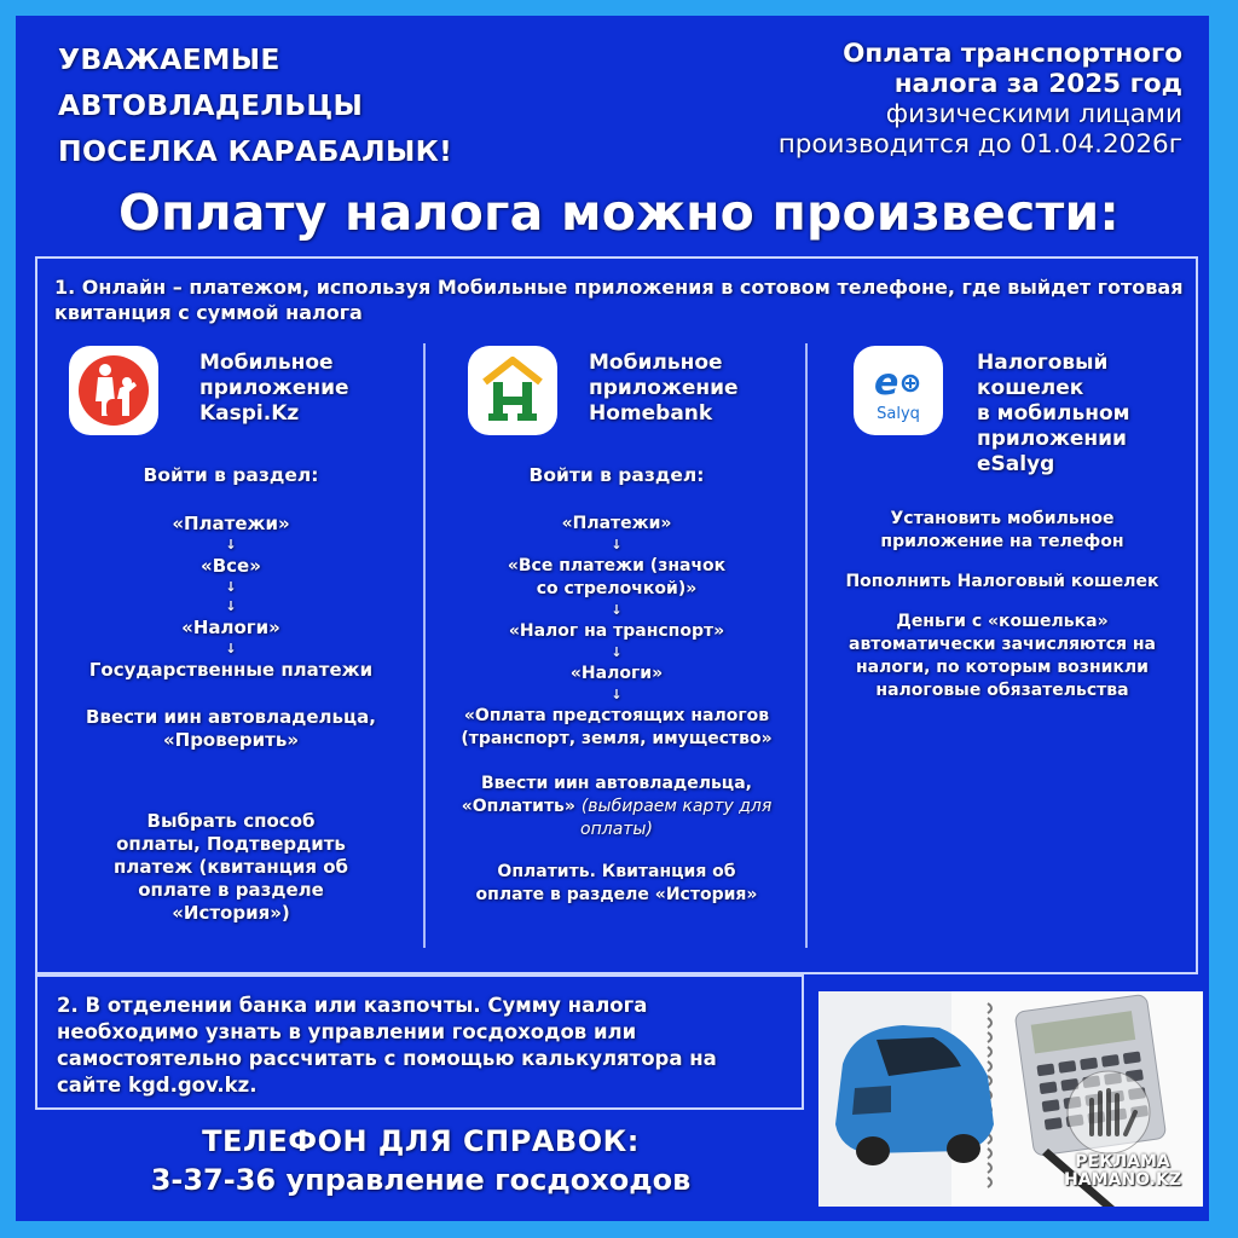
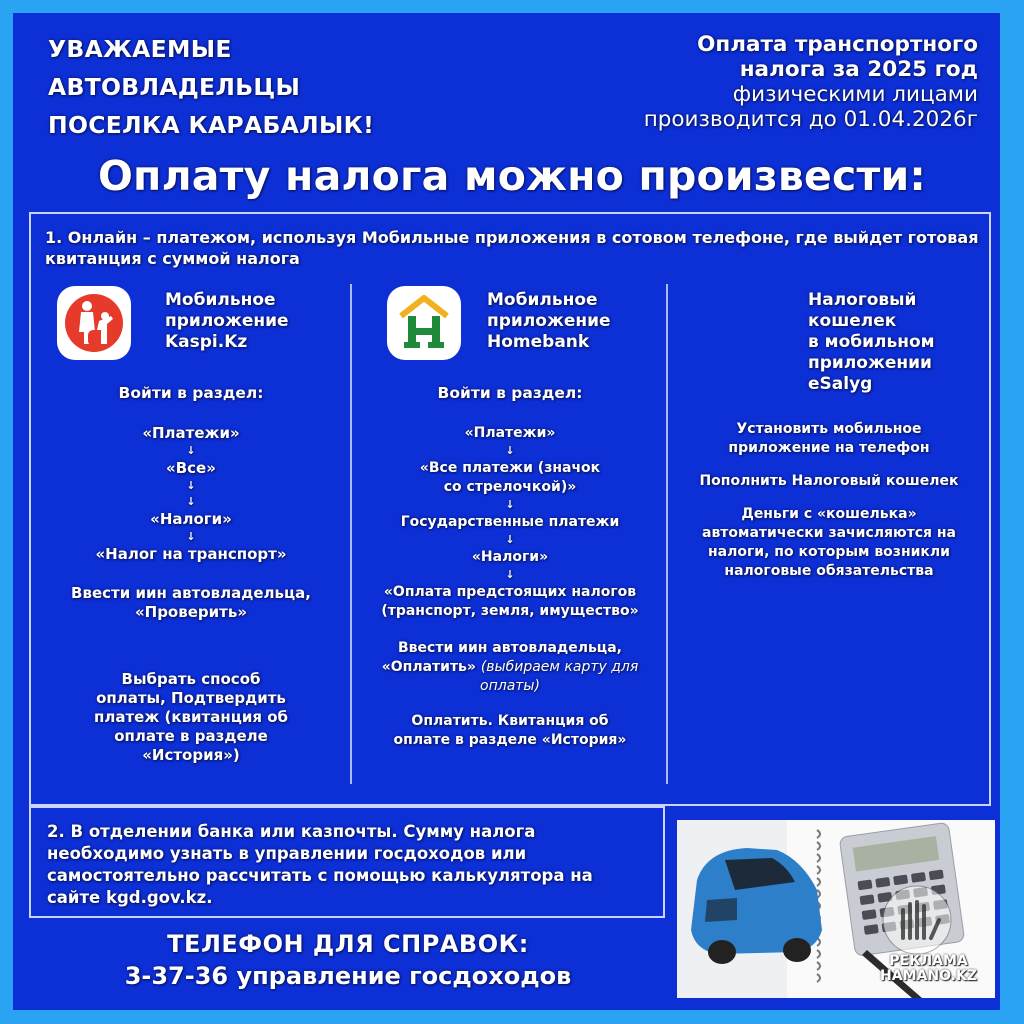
  УВАЖАЕМЫЕ
  АВТОВЛАДЕЛЬЦЫ
  ПОСЕЛКА КАРАБАЛЫК!
  Оплата транспортного
  налога за 2025 год
  физическими лицами
  производится до 01.04.2026г
  Оплату налога можно произвести:
  1. Онлайн – платежом, используя Мобильные приложения в сотовом телефоне, где выйдет готовая квитанция с суммой налога
  Мобильное
  приложение
  Kaspi.Kz
  Войти в раздел:
  «Платежи»
  ↓
  «Все»
  ↓
  ↓
  «Налоги»
  ↓
- Государственные платежи
+ «Налог на транспорт»
  Ввести иин автовладельца, «Проверить»
  Выбрать способ оплаты, Подтвердить платеж (квитанция об оплате в разделе «История»)
  Мобильное
  приложение
  Homebank
  Войти в раздел:
  «Платежи»
  ↓
  «Все платежи (значок со стрелочкой)»
  ↓
- «Налог на транспорт»
+ Государственные платежи
  ↓
  «Налоги»
  ↓
  «Оплата предстоящих налогов (транспорт, земля, имущество»
  Ввести иин автовладельца, «Оплатить» (выбираем карту для оплаты)
  Оплатить. Квитанция об оплате в разделе «История»
- e
- Salyq
  Налоговый
  кошелек
  в мобильном
  приложении
  eSalyg
  Установить мобильное приложение на телефон
  Пополнить Налоговый кошелек
  Деньги с «кошелька» автоматически зачисляются на налоги, по которым возникли налоговые обязательства
  2. В отделении банка или казпочты. Сумму налога необходимо узнать в управлении госдоходов или самостоятельно рассчитать с помощью калькулятора на сайте kgd.gov.kz.
  ТЕЛЕФОН ДЛЯ СПРАВОК:
  3-37-36 управление госдоходов
  РЕКЛАМА
  HAMANO.KZ
